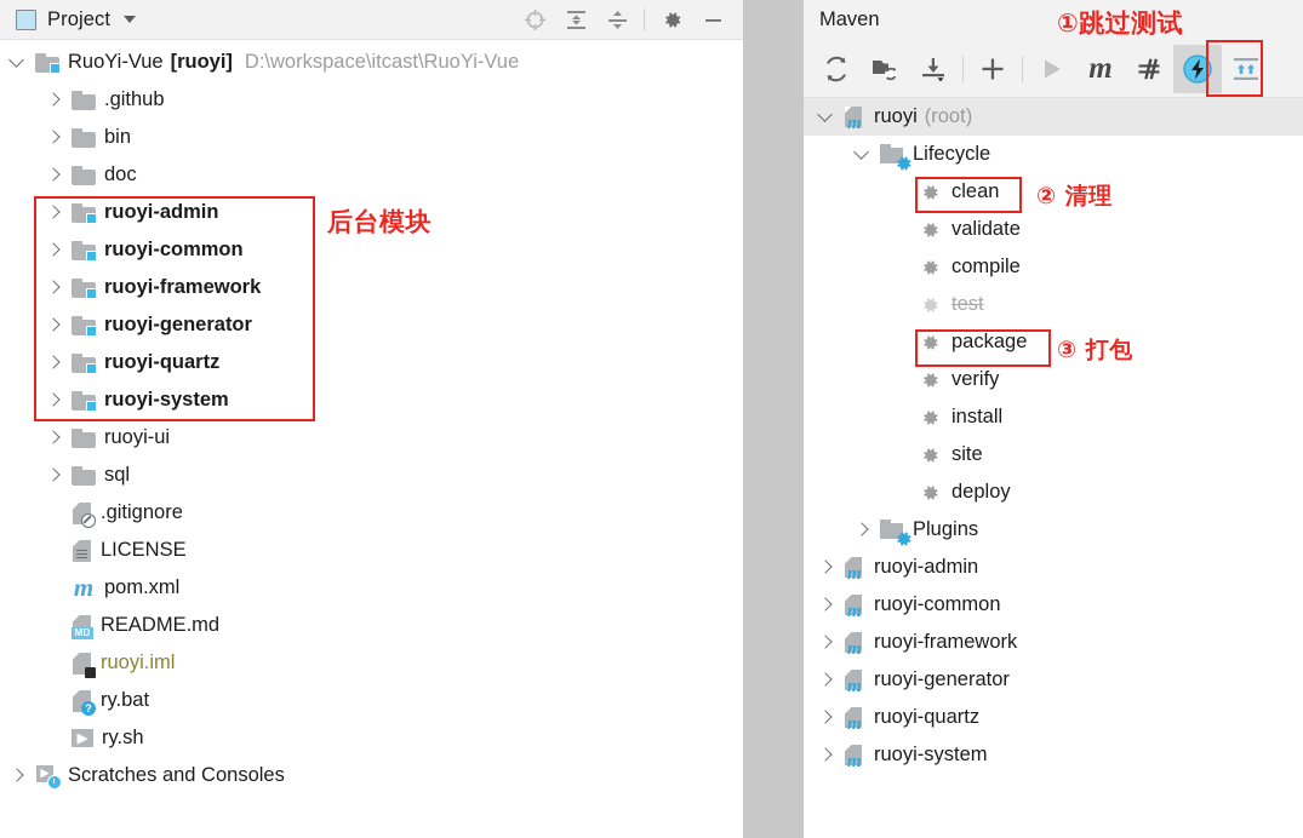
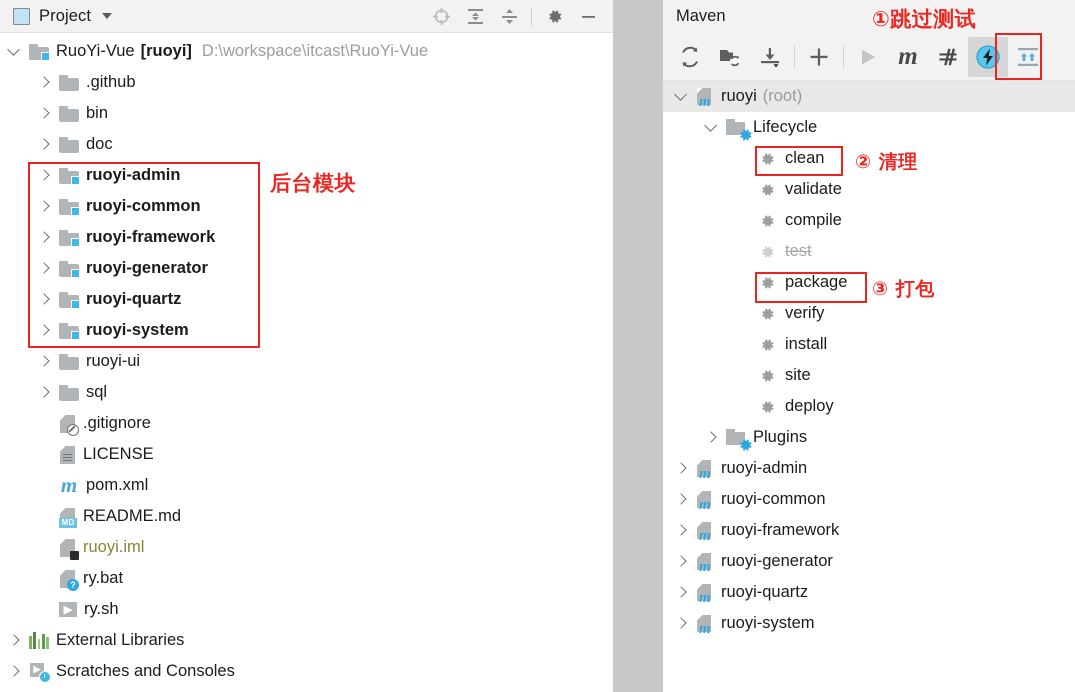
  Project
  RuoYi-Vue
  [ruoyi]
  D:\workspace\itcast\RuoYi-Vue
  .github
  bin
  doc
  ruoyi-admin
  ruoyi-common
  ruoyi-framework
  ruoyi-generator
  ruoyi-quartz
  ruoyi-system
  ruoyi-ui
  sql
  .gitignore
  LICENSE
  m
  pom.xml
  MD
  README.md
  ruoyi.iml
  ?
  ry.bat
  ▶
  ry.sh
+ External Libraries
  ▶
  Scratches and Consoles
  后台模块
  Maven
  m
  m
  ruoyi
  (root)
  Lifecycle
  clean
  validate
  compile
  test
  package
  verify
  install
  site
  deploy
  Plugins
  m
  ruoyi-admin
  m
  ruoyi-common
  m
  ruoyi-framework
  m
  ruoyi-generator
  m
  ruoyi-quartz
  m
  ruoyi-system
  ①跳过测试
  ② 清理
  ③ 打包
